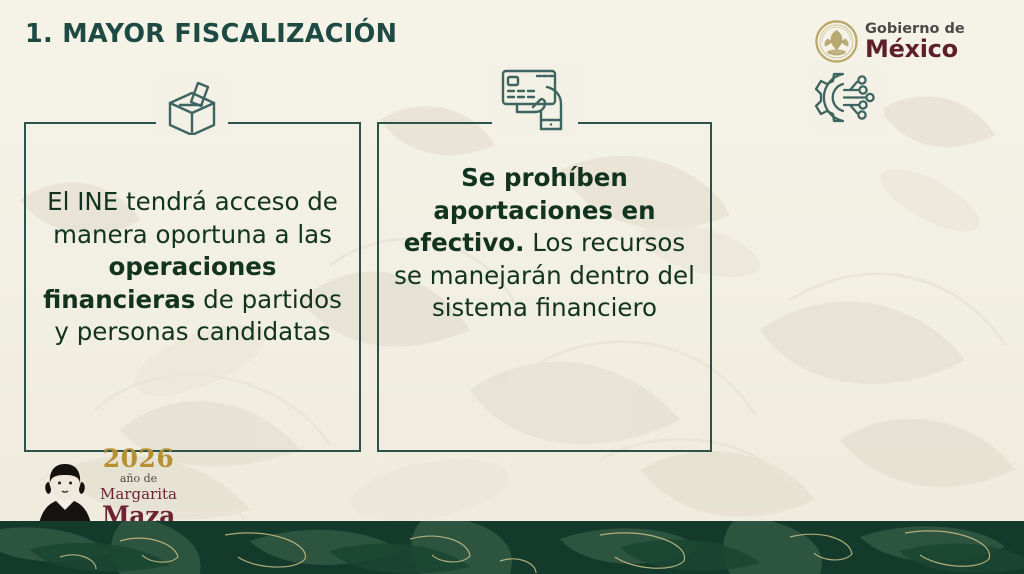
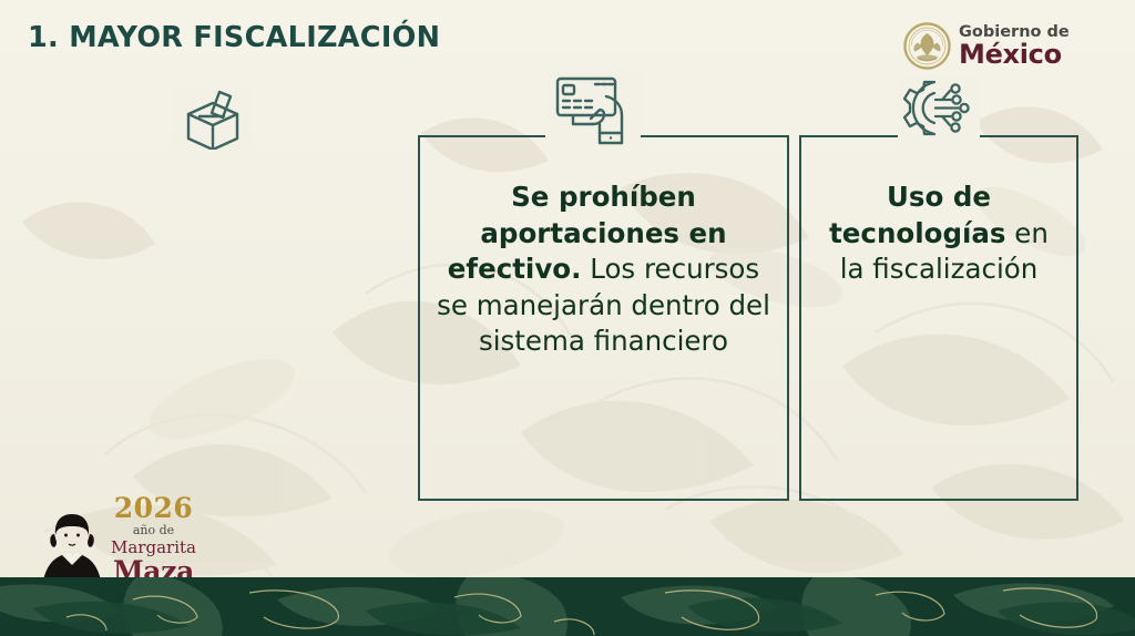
  1. MAYOR FISCALIZACIÓN
  Gobierno de
  México
- El INE tendrá acceso de manera oportuna a las operaciones financieras de partidos y personas candidatas
  Se prohíben aportaciones en efectivo. Los recursos se manejarán dentro del sistema financiero
+ Uso de tecnologías en la fiscalización
  2026
  año de
  Margarita
  Maza
